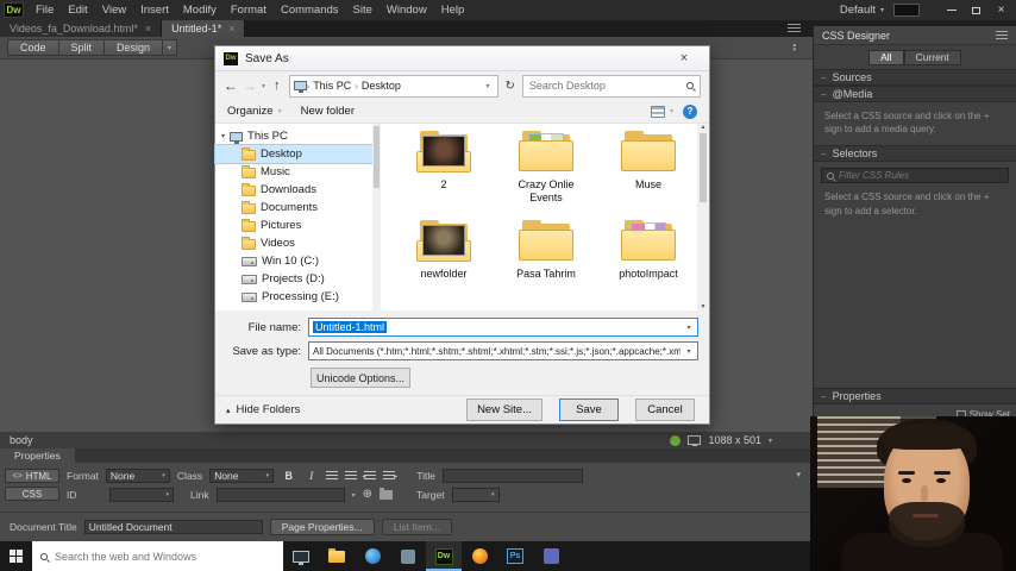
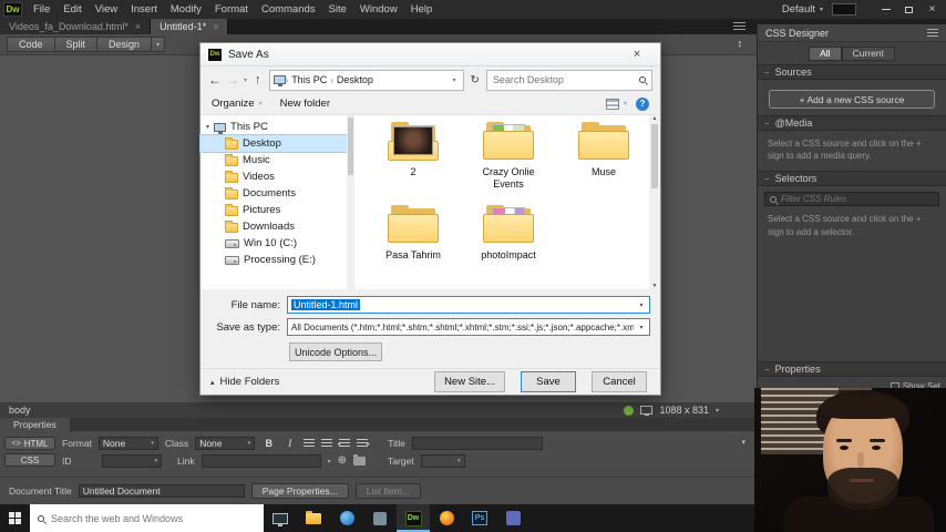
  Dw
  File
  Edit
  View
  Insert
  Modify
  Format
  Commands
  Site
  Window
  Help
  Default
  ×
  Videos_fa_Download.html*
  ×
  Untitled-1*
  ×
  Code
  Split
  Design
  CSS Designer
  All
  Current
  −
  Sources
+ + Add a new CSS source
  −
  @Media
  Select a CSS source and click on the + sign to add a media query.
  −
  Selectors
  Filter CSS Rules
  Select a CSS source and click on the + sign to add a selector.
  −
  Properties
  Show Set
  Save As
  ×
  ←
  →
  ↑
  ›
  This PC
  ›
  Desktop
  ↻
  Search Desktop
  Organize
  New folder
  ?
  This PC
  Desktop
  Music
- Downloads
+ Videos
  Documents
  Pictures
- Videos
+ Downloads
  Win 10 (C:)
- Projects (D:)
  Processing (E:)
  2
  Crazy Onlie Events
  Muse
- newfolder
  Pasa Tahrim
  photoImpact
  File name:
  Untitled-1.html
  Save as type:
  All Documents (*.htm;*.html;*.shtm;*.shtml;*.xhtml;*.stm;*.ssi;*.js;*.json;*.appcache;*.xm
  Unicode Options...
  Hide Folders
  New Site...
  Save
  Cancel
  body
- 1088 x 501
+ 1088 x 831
  Properties
  HTML
  CSS
  Format
  None
  Class
  None
  B
  I
  Title
  ID
  Link
  ⊕
  Target
  Document Title
  Untitled Document
  Page Properties...
  List Item...
  Search the web and Windows
